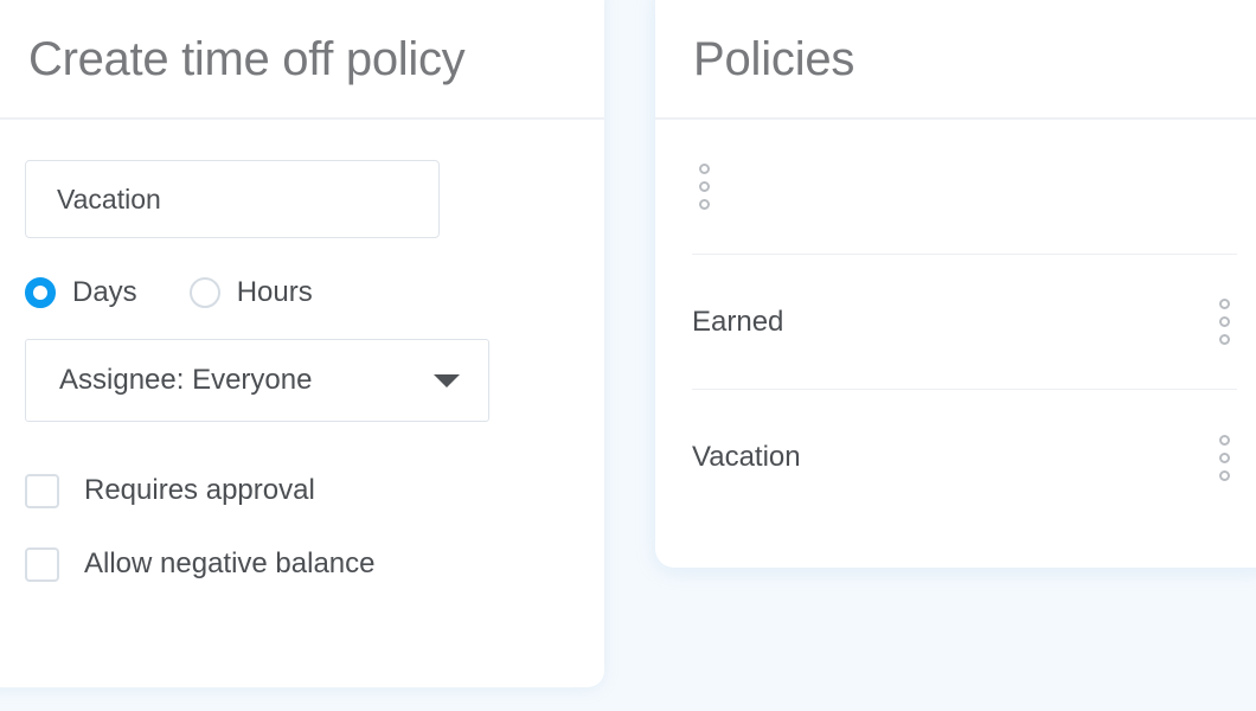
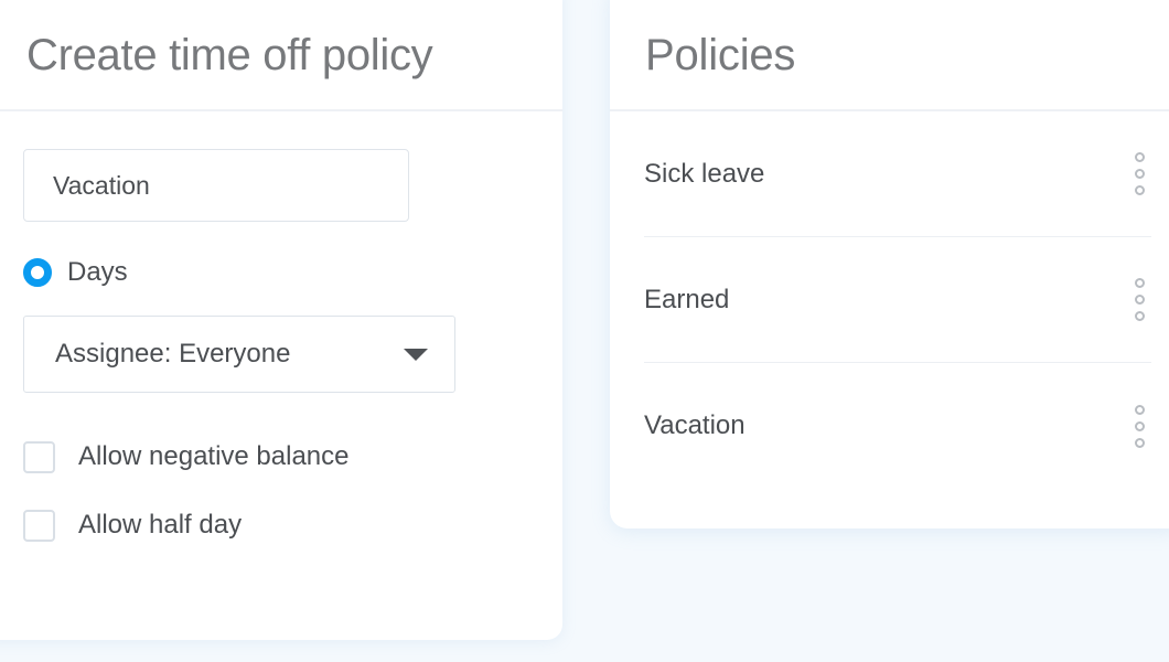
  Create time off policy
  Vacation
  Days
- Hours
  Assignee: Everyone
- Requires approval
  Allow negative balance
+ Allow half day
  Policies
+ Sick leave
  Earned
  Vacation
